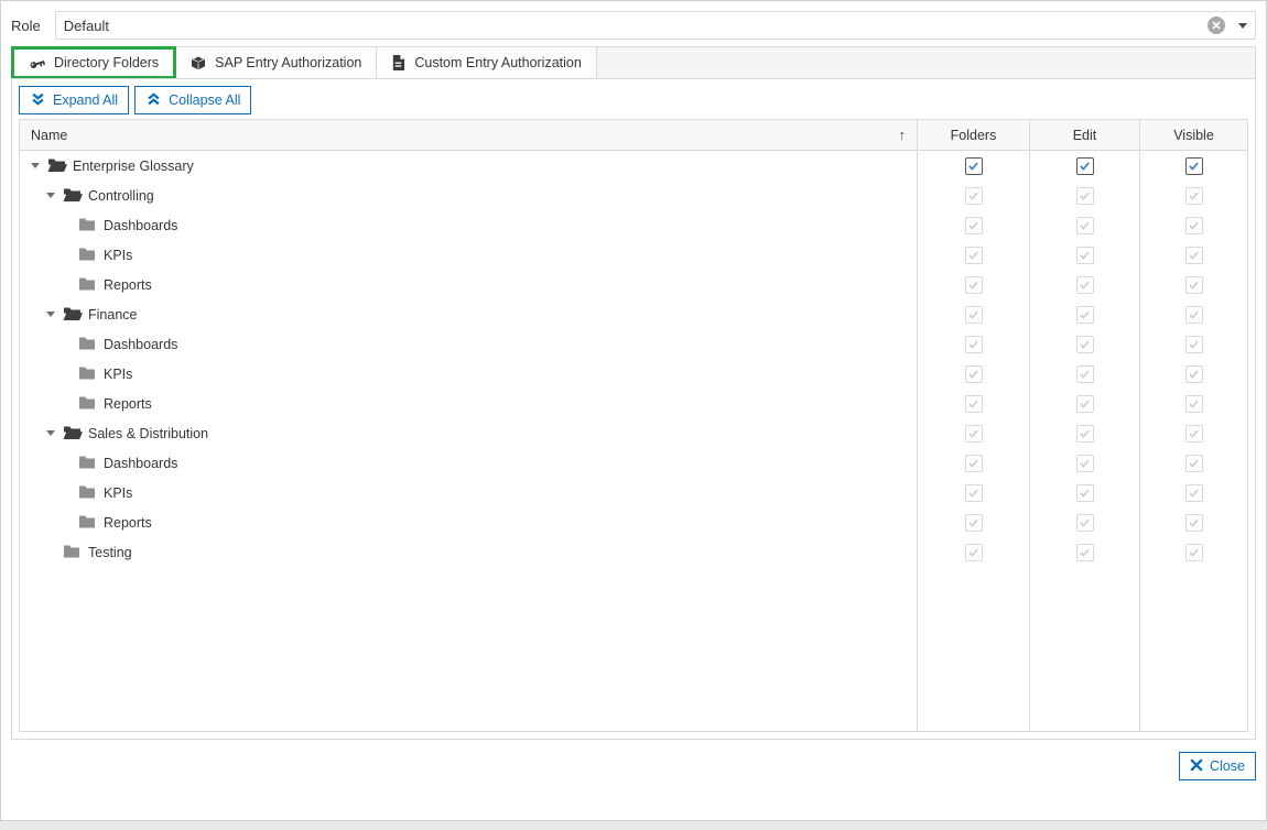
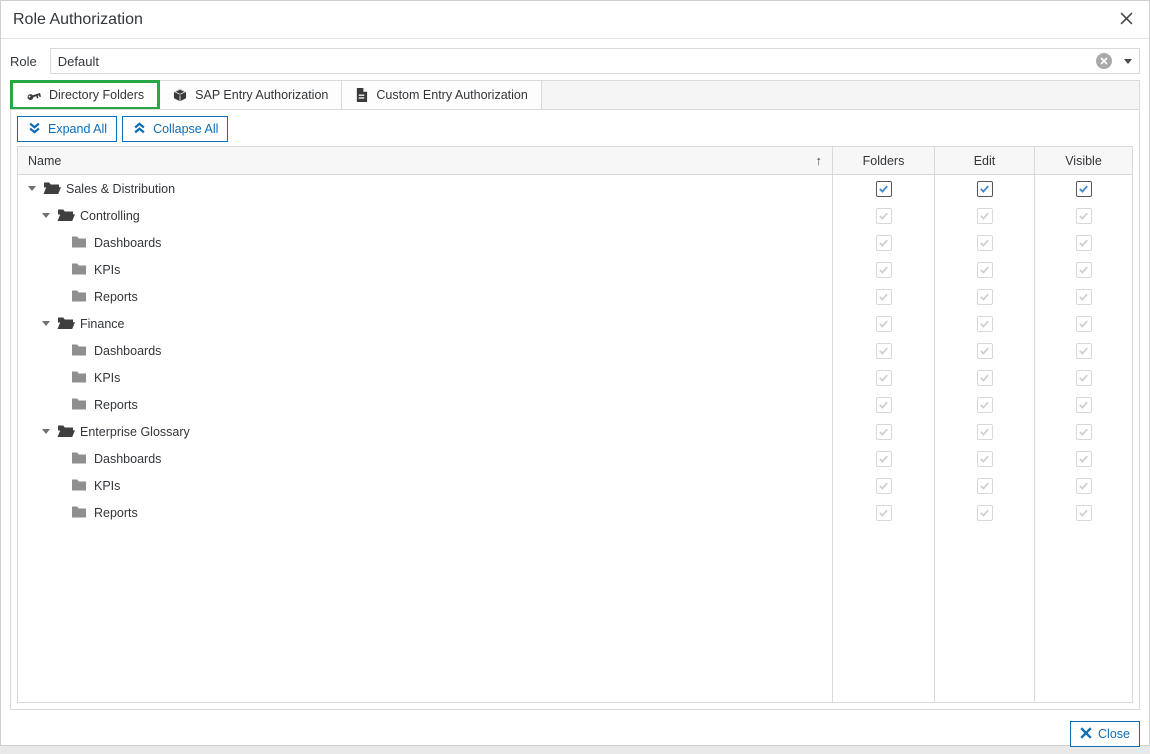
+ Role Authorization
  Role
  Default
  Directory Folders
  SAP Entry Authorization
  Custom Entry Authorization
  Expand All
  Collapse All
  Name
  ↑
  Folders
  Edit
  Visible
- Enterprise Glossary
+ Sales & Distribution
  Controlling
  Dashboards
  KPIs
  Reports
  Finance
  Dashboards
  KPIs
  Reports
- Sales & Distribution
+ Enterprise Glossary
  Dashboards
  KPIs
  Reports
- Testing
  Close
